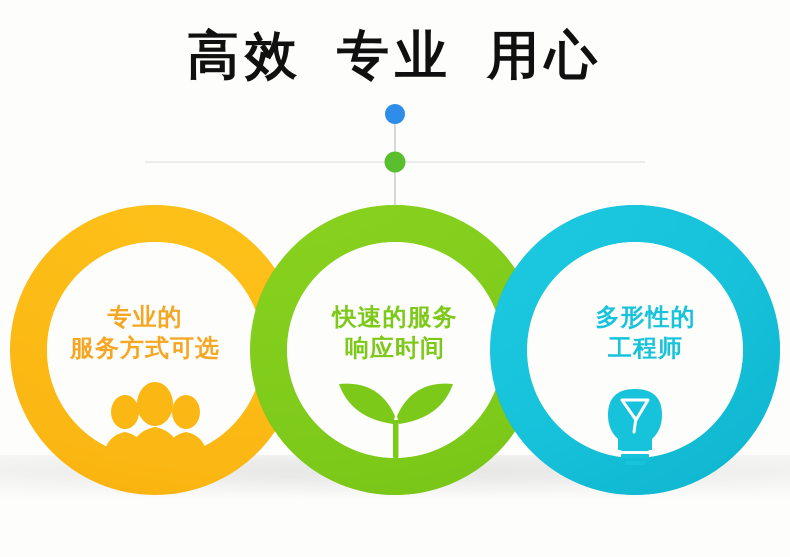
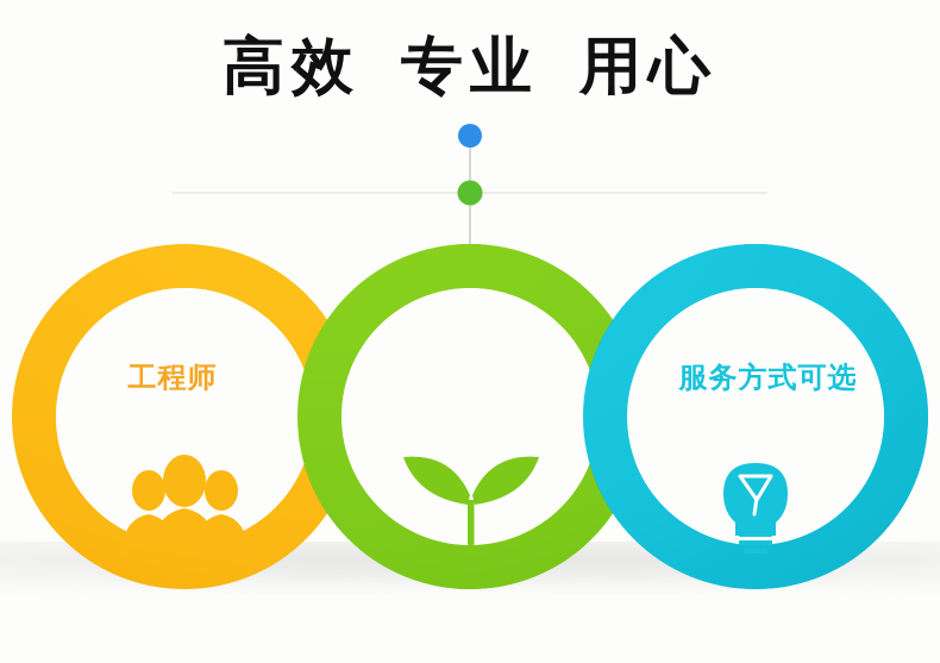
- 专业的
- 服务方式可选
+ 工程师
- 快速的服务
- 响应时间
- 多形性的
- 工程师
+ 服务方式可选
